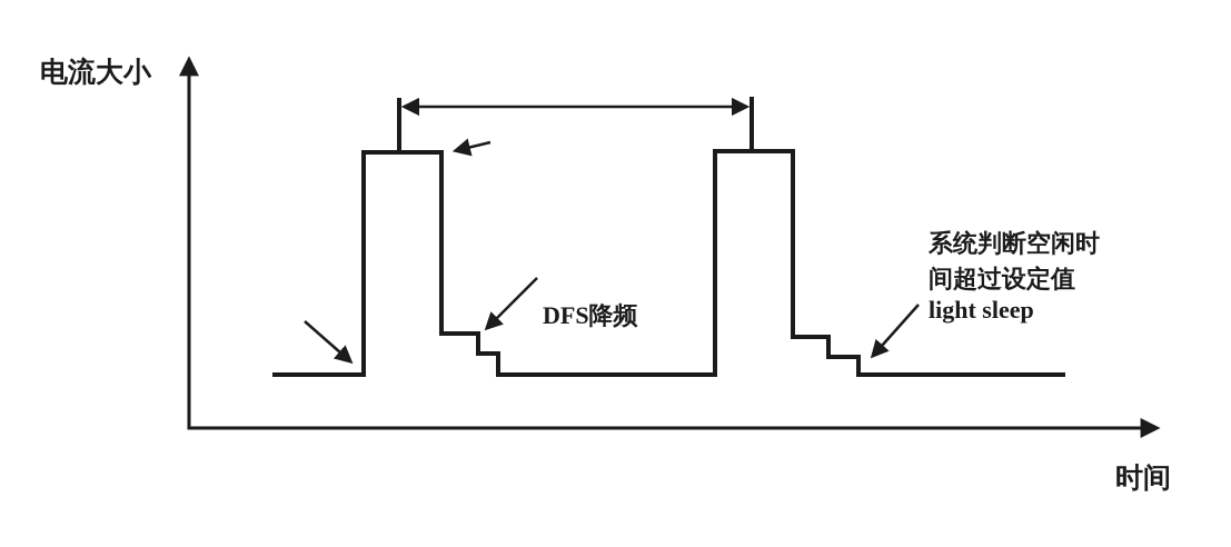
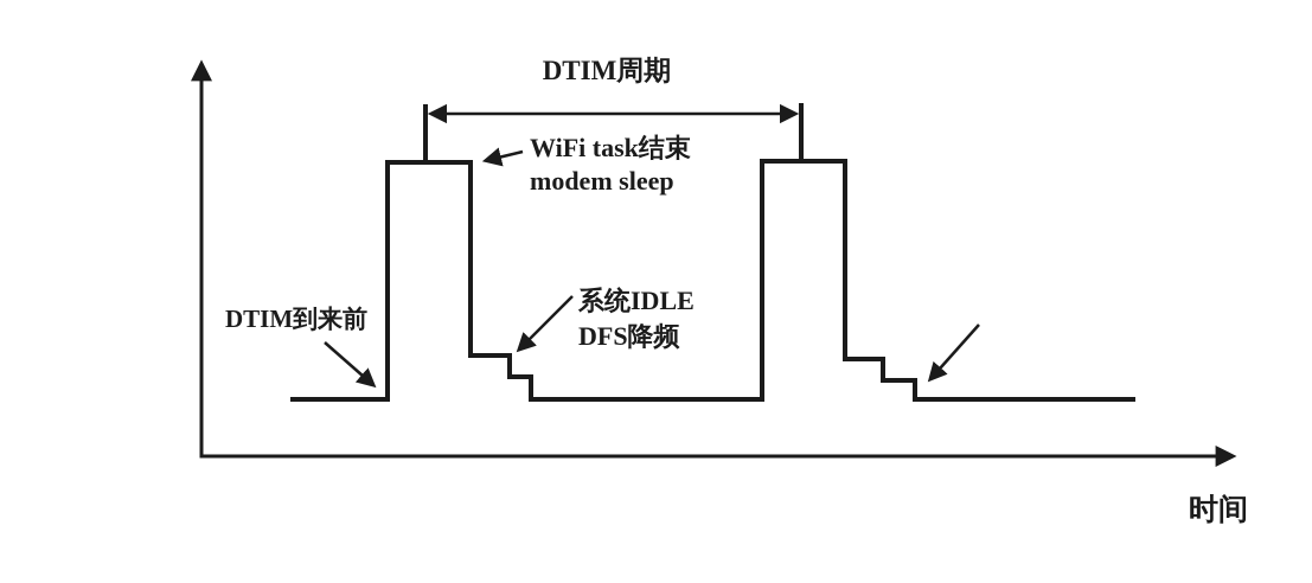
- 电流大小
  时间
+ DTIM周期
+ WiFi task结束
+ modem sleep
+ DTIM到来前
+ 系统IDLE
  DFS降频
- 系统判断空闲时
- 间超过设定值
- light sleep
